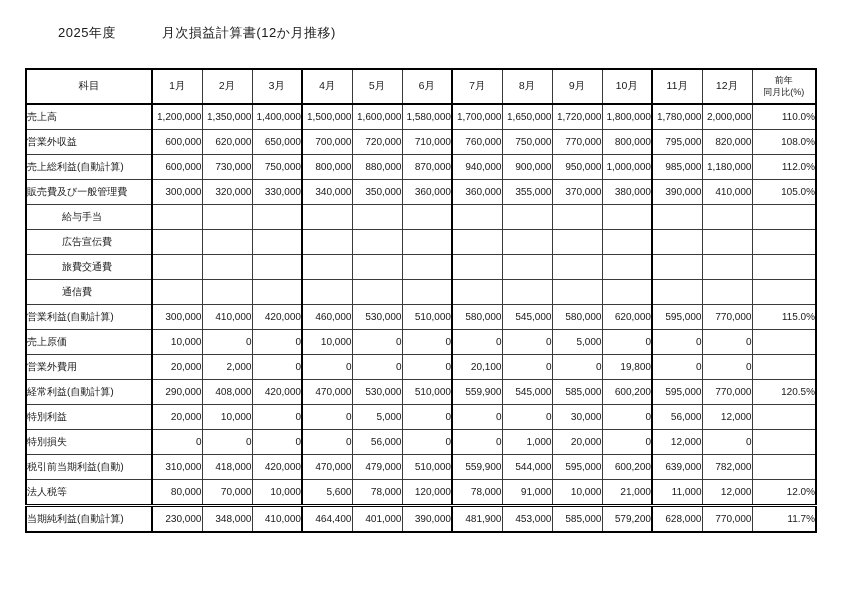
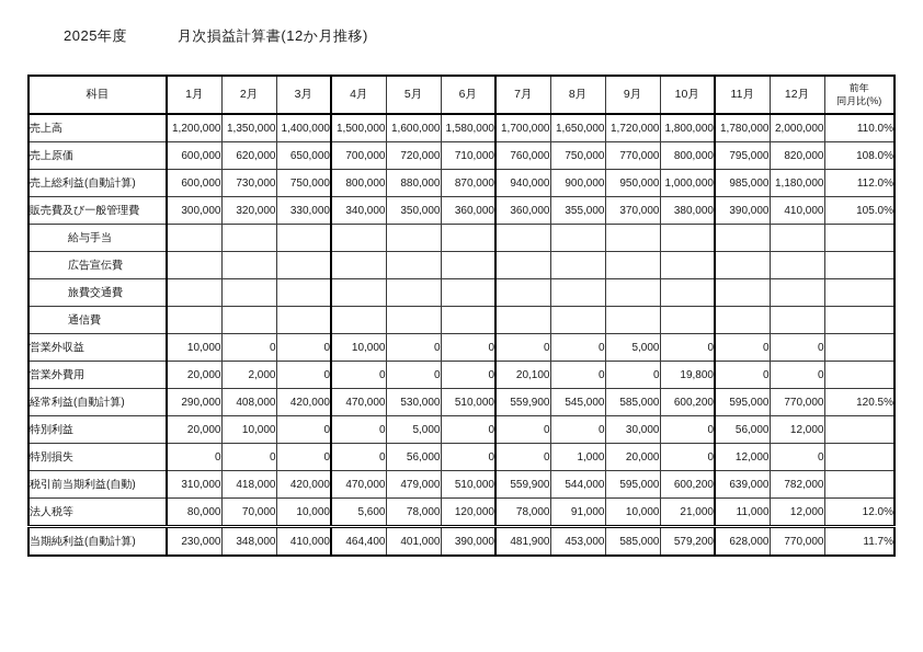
  2025年度 月次損益計算書(12か月推移)
  科目	1月	2月	3月	4月	5月	6月	7月	8月	9月	10月	11月	12月	前年 同月比(%)
  売上高	1,200,000	1,350,000	1,400,000	1,500,000	1,600,000	1,580,000	1,700,000	1,650,000	1,720,000	1,800,000	1,780,000	2,000,000	110.0%
- 営業外収益	600,000	620,000	650,000	700,000	720,000	710,000	760,000	750,000	770,000	800,000	795,000	820,000	108.0%
+ 売上原価	600,000	620,000	650,000	700,000	720,000	710,000	760,000	750,000	770,000	800,000	795,000	820,000	108.0%
  売上総利益(自動計算)	600,000	730,000	750,000	800,000	880,000	870,000	940,000	900,000	950,000	1,000,000	985,000	1,180,000	112.0%
  販売費及び一般管理費	300,000	320,000	330,000	340,000	350,000	360,000	360,000	355,000	370,000	380,000	390,000	410,000	105.0%
  給与手当
  広告宣伝費
  旅費交通費
  通信費
- 営業利益(自動計算)	300,000	410,000	420,000	460,000	530,000	510,000	580,000	545,000	580,000	620,000	595,000	770,000	115.0%
- 売上原価	10,000	0	0	10,000	0	0	0	0	5,000	0	0	0
+ 営業外収益	10,000	0	0	10,000	0	0	0	0	5,000	0	0	0
  営業外費用	20,000	2,000	0	0	0	0	20,100	0	0	19,800	0	0
  経常利益(自動計算)	290,000	408,000	420,000	470,000	530,000	510,000	559,900	545,000	585,000	600,200	595,000	770,000	120.5%
  特別利益	20,000	10,000	0	0	5,000	0	0	0	30,000	0	56,000	12,000
  特別損失	0	0	0	0	56,000	0	0	1,000	20,000	0	12,000	0
  税引前当期利益(自動)	310,000	418,000	420,000	470,000	479,000	510,000	559,900	544,000	595,000	600,200	639,000	782,000
  法人税等	80,000	70,000	10,000	5,600	78,000	120,000	78,000	91,000	10,000	21,000	11,000	12,000	12.0%
  当期純利益(自動計算)	230,000	348,000	410,000	464,400	401,000	390,000	481,900	453,000	585,000	579,200	628,000	770,000	11.7%
